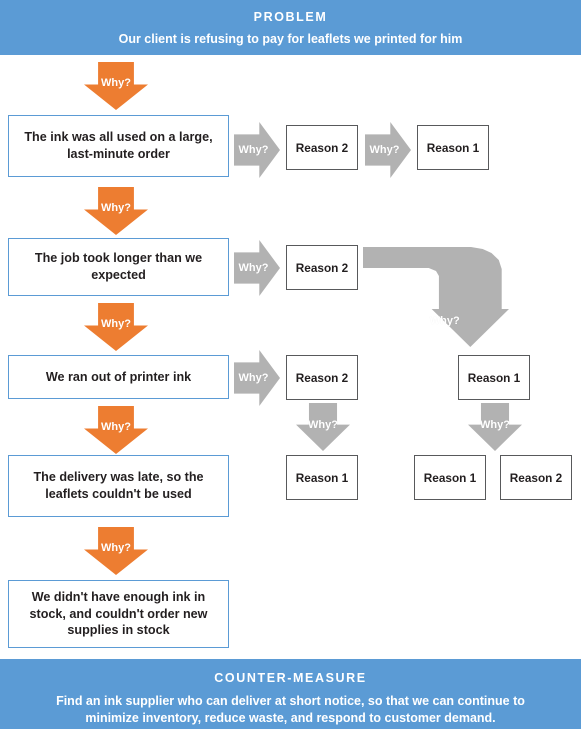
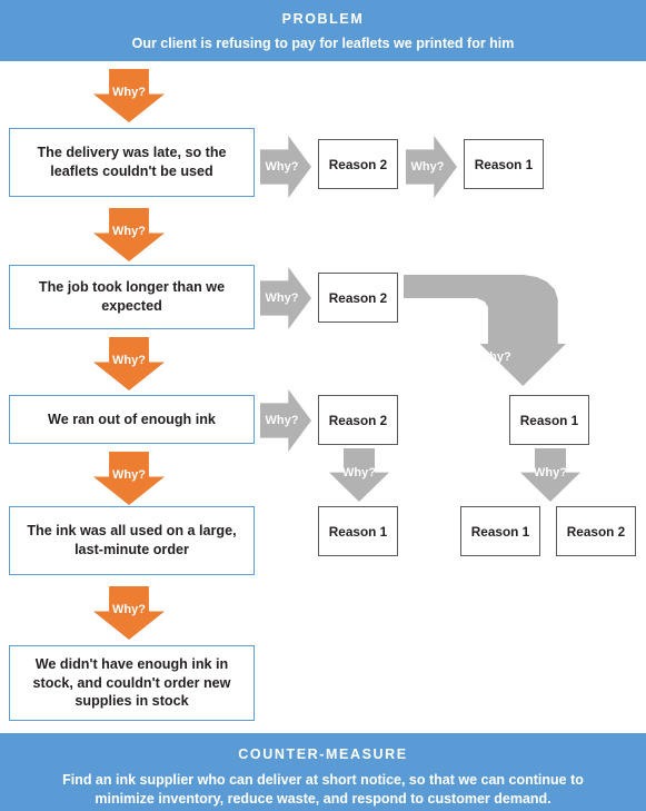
  PROBLEM
  Our client is refusing to pay for leaflets we printed for him
  Why?
  Why?
  Why?
  Why?
  Why?
- The ink was all used on a large, last-minute order
+ The delivery was late, so the leaflets couldn't be used
  The job took longer than we expected
- We ran out of printer ink
+ We ran out of enough ink
- The delivery was late, so the leaflets couldn't be used
+ The ink was all used on a large, last-minute order
  We didn't have enough ink in stock, and couldn't order new supplies in stock
  Why?
  Reason 2
  Why?
  Reason 1
  Why?
  Reason 2
  Why?
  Why?
  Reason 2
  Reason 1
  Why?
  Why?
  Reason 1
  Reason 1
  Reason 2
  COUNTER-MEASURE
  Find an ink supplier who can deliver at short notice, so that we can continue to minimize inventory, reduce waste, and respond to customer demand.
